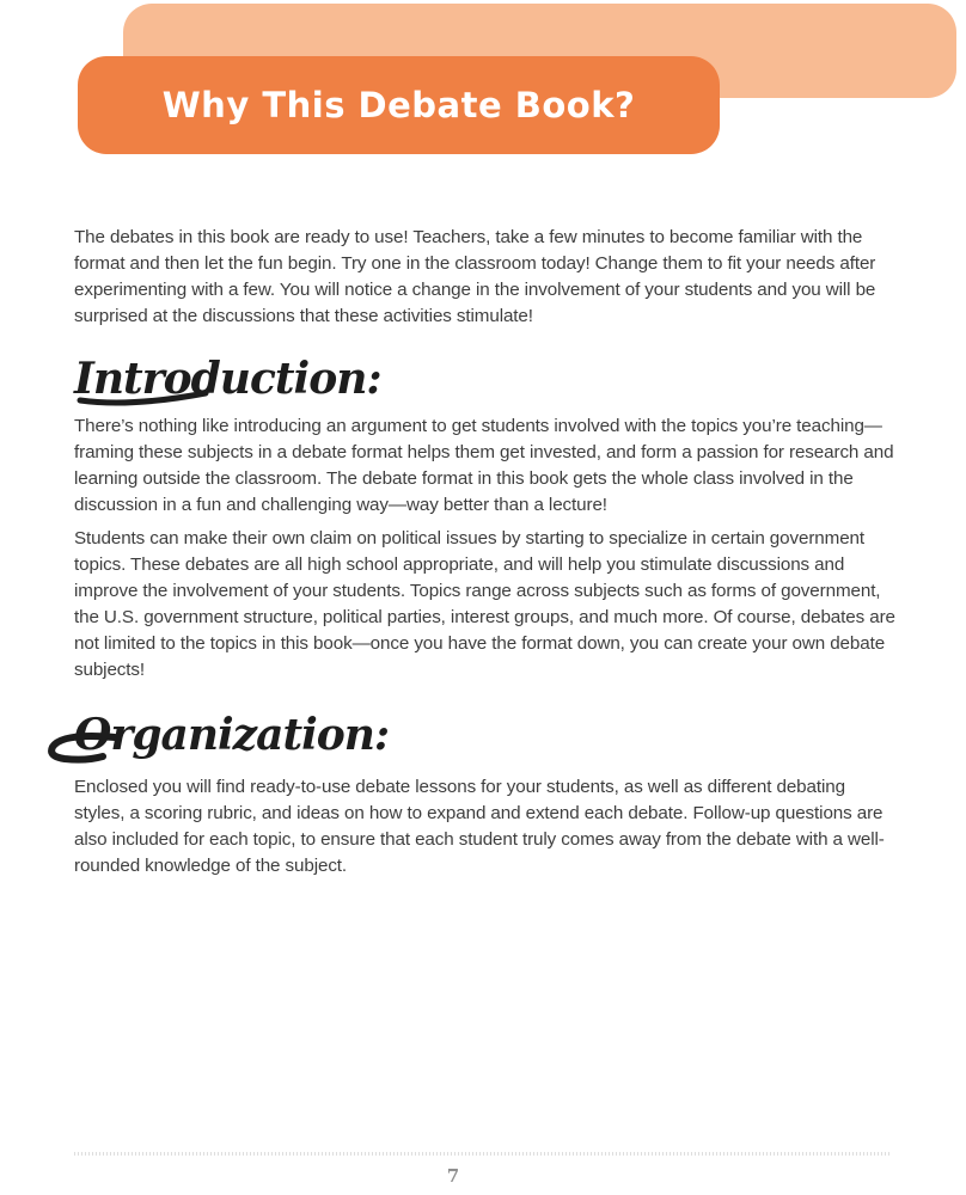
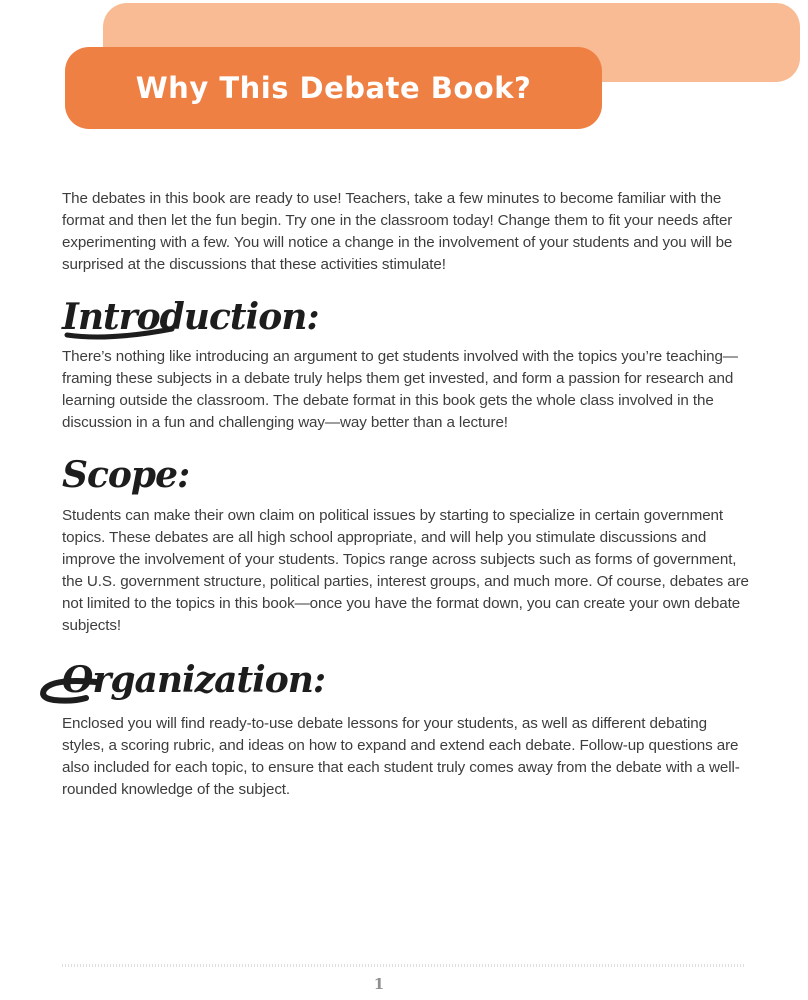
  Why This Debate Book?
  The debates in this book are ready to use! Teachers, take a few minutes to become familiar with the format and then let the fun begin. Try one in the classroom today! Change them to fit your needs after experimenting with a few. You will notice a change in the involvement of your students and you will be surprised at the discussions that these activities stimulate!
  Introduction:
- There’s nothing like introducing an argument to get students involved with the topics you’re teaching—framing these subjects in a debate format helps them get invested, and form a passion for research and learning outside the classroom. The debate format in this book gets the whole class involved in the discussion in a fun and challenging way—way better than a lecture!
+ There’s nothing like introducing an argument to get students involved with the topics you’re teaching—framing these subjects in a debate truly helps them get invested, and form a passion for research and learning outside the classroom. The debate format in this book gets the whole class involved in the discussion in a fun and challenging way—way better than a lecture!
+ Scope:
  Students can make their own claim on political issues by starting to specialize in certain government topics. These debates are all high school appropriate, and will help you stimulate discussions and improve the involvement of your students. Topics range across subjects such as forms of government, the U.S. government structure, political parties, interest groups, and much more. Of course, debates are not limited to the topics in this book—once you have the format down, you can create your own debate subjects!
  rganization:
  Enclosed you will find ready-to-use debate lessons for your students, as well as different debating styles, a scoring rubric, and ideas on how to expand and extend each debate. Follow-up questions are also included for each topic, to ensure that each student truly comes away from the debate with a well-rounded knowledge of the subject.
- 7
+ 1
